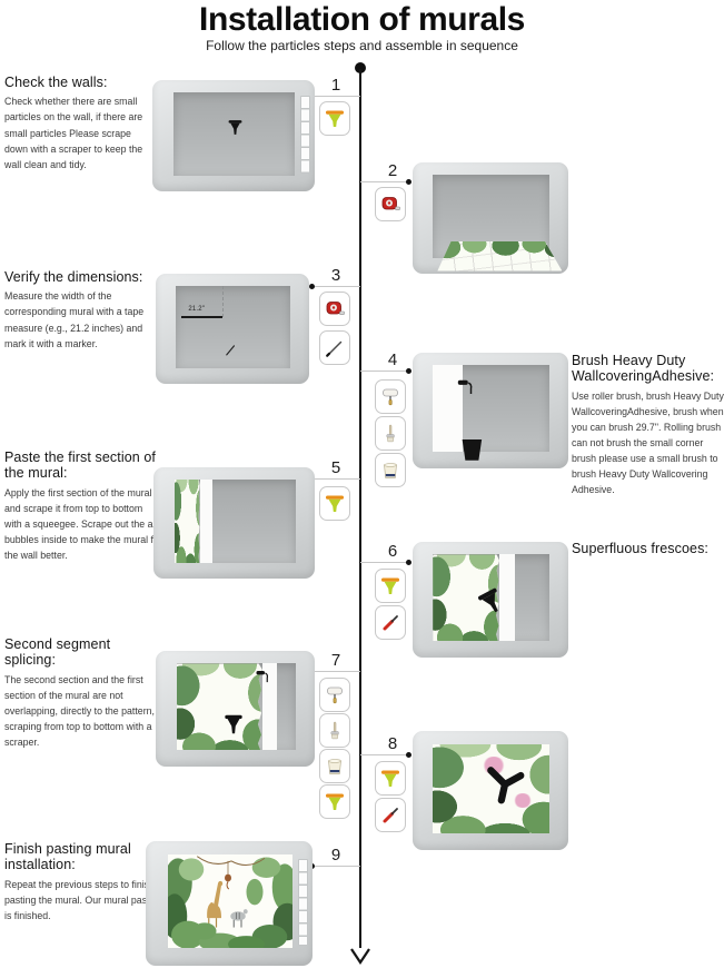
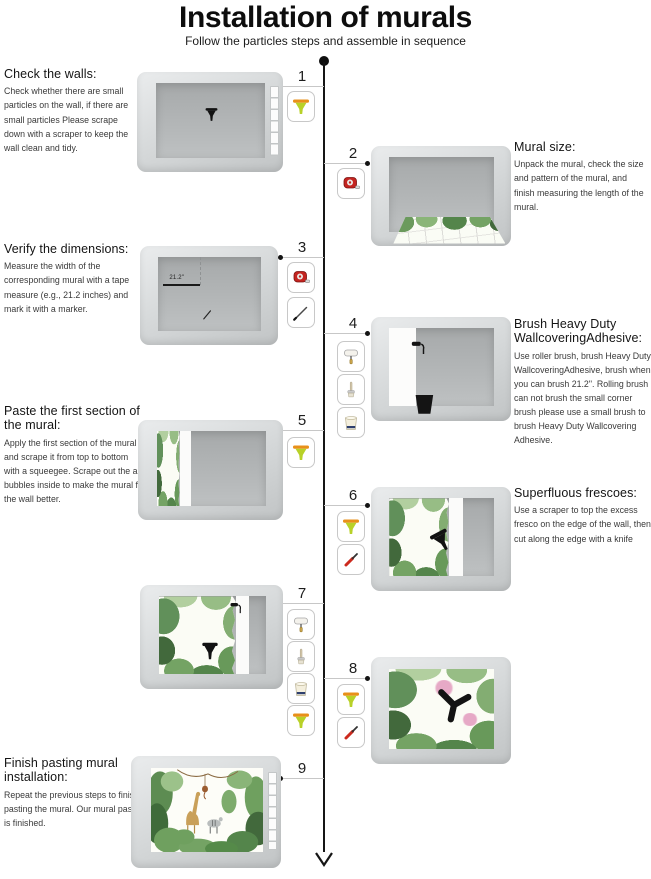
  Installation of murals
  Follow the particles steps and assemble in sequence
  Check the walls:
  Check whether there are small particles on the wall, if there are small particles Please scrape down with a scraper to keep the wall clean and tidy.
  1
+ Mural size:
+ Unpack the mural, check the size and pattern of the mural, and finish measuring the length of the mural.
  2
  Verify the dimensions:
  Measure the width of the corresponding mural with a tape measure (e.g., 21.2 inches) and mark it with a marker.
  3
  Brush Heavy Duty WallcoveringAdhesive:
- Use roller brush, brush Heavy Duty WallcoveringAdhesive, brush when you can brush 29.7". Rolling brush can not brush the small corner brush please use a small brush to brush Heavy Duty Wallcovering Adhesive.
+ Use roller brush, brush Heavy Duty WallcoveringAdhesive, brush when you can brush 21.2". Rolling brush can not brush the small corner brush please use a small brush to brush Heavy Duty Wallcovering Adhesive.
  4
  Paste the first section of the mural:
  Apply the first section of the mural and scrape it from top to bottom with a squeegee. Scrape out the a bubbles inside to make the mural f the wall better.
  5
  Superfluous frescoes:
+ Use a scraper to top the excess fresco on the edge of the wall, then cut along the edge with a knife
  6
- Second segment splicing:
- The second section and the first section of the mural are not overlapping, directly to the pattern, scraping from top to bottom with a scraper.
  7
  8
  Finish pasting mural installation:
  Repeat the previous steps to fini pasting the mural. Our mural pas is finished.
  9
